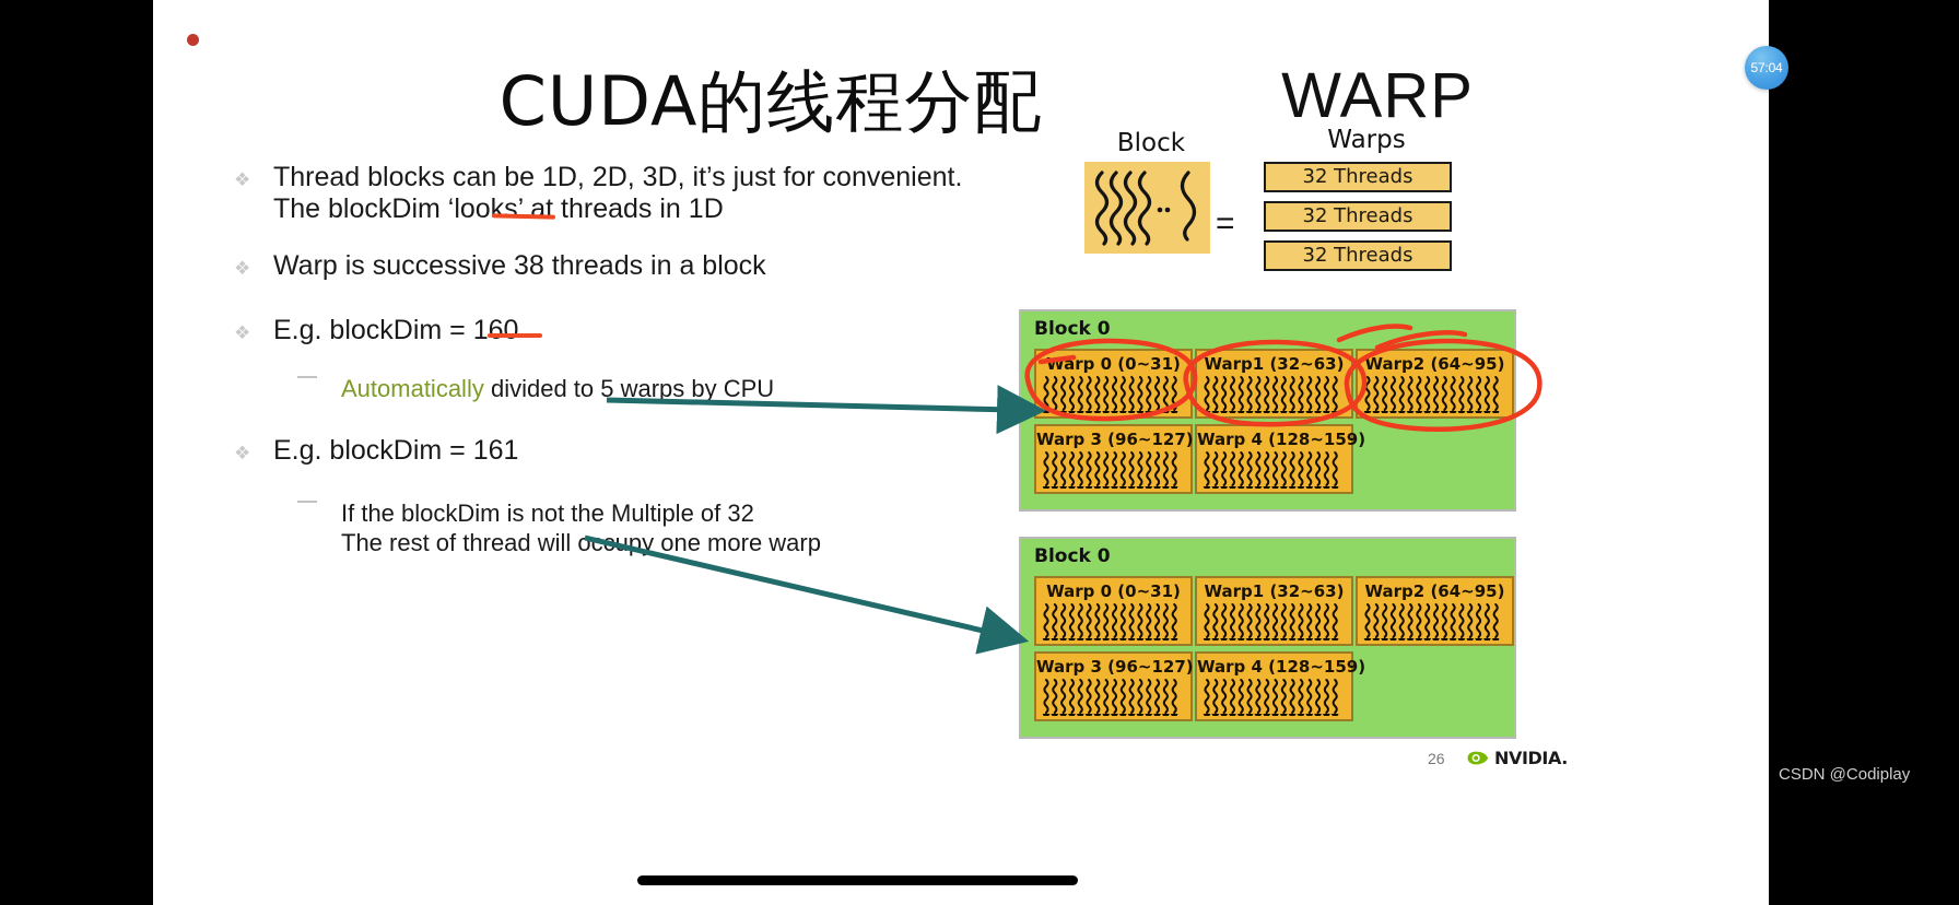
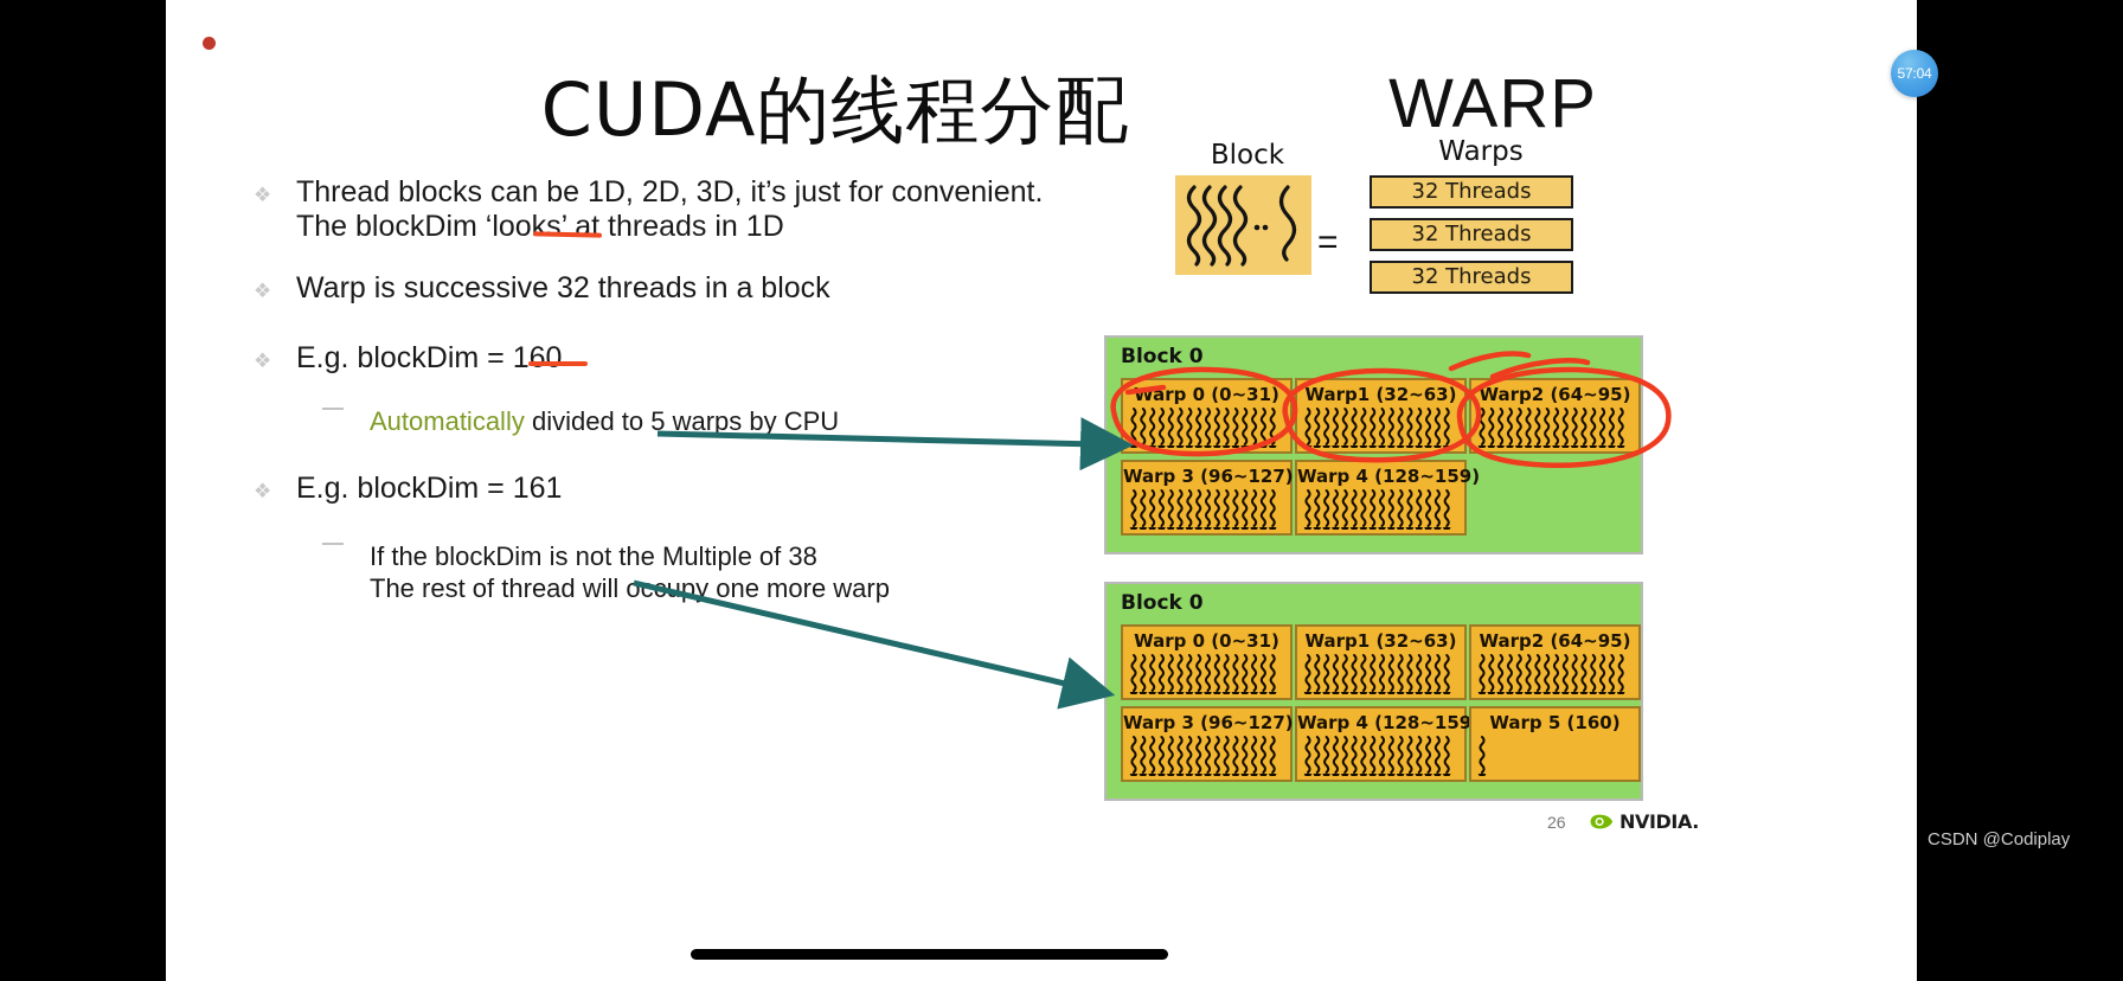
  CUDA的线程分配
  WARP
  ❖
  Thread blocks can be 1D, 2D, 3D, it’s just for convenient. The blockDim ‘looks’ at threads in 1D
  ❖
- Warp is successive 38 threads in a block
+ Warp is successive 32 threads in a block
  ❖
  E.g. blockDim = 160
  Automatically divided to 5 warps by CPU
  ❖
  E.g. blockDim = 161
- If the blockDim is not the Multiple of 32
+ If the blockDim is not the Multiple of 38
  The rest of thread will oupy one more warp
  Block
  =
  Warps
  32 Threads
  32 Threads
  32 Threads
  Block 0
  Warp 0 (0~31)
  Warp1 (32~63)
  Warp2 (64~95)
  Warp 3 (96~127)
  Warp 4 (128~15
  Block 0
  Warp 0 (0~31)
  Warp1 (32~63)
  Warp2 (64~95)
  Warp 3 (96~127)
  Warp 4 (128~15
+ Warp 5 (160)
  26
  NVIDIA.
  57:04
  CSDN @Codiplay
